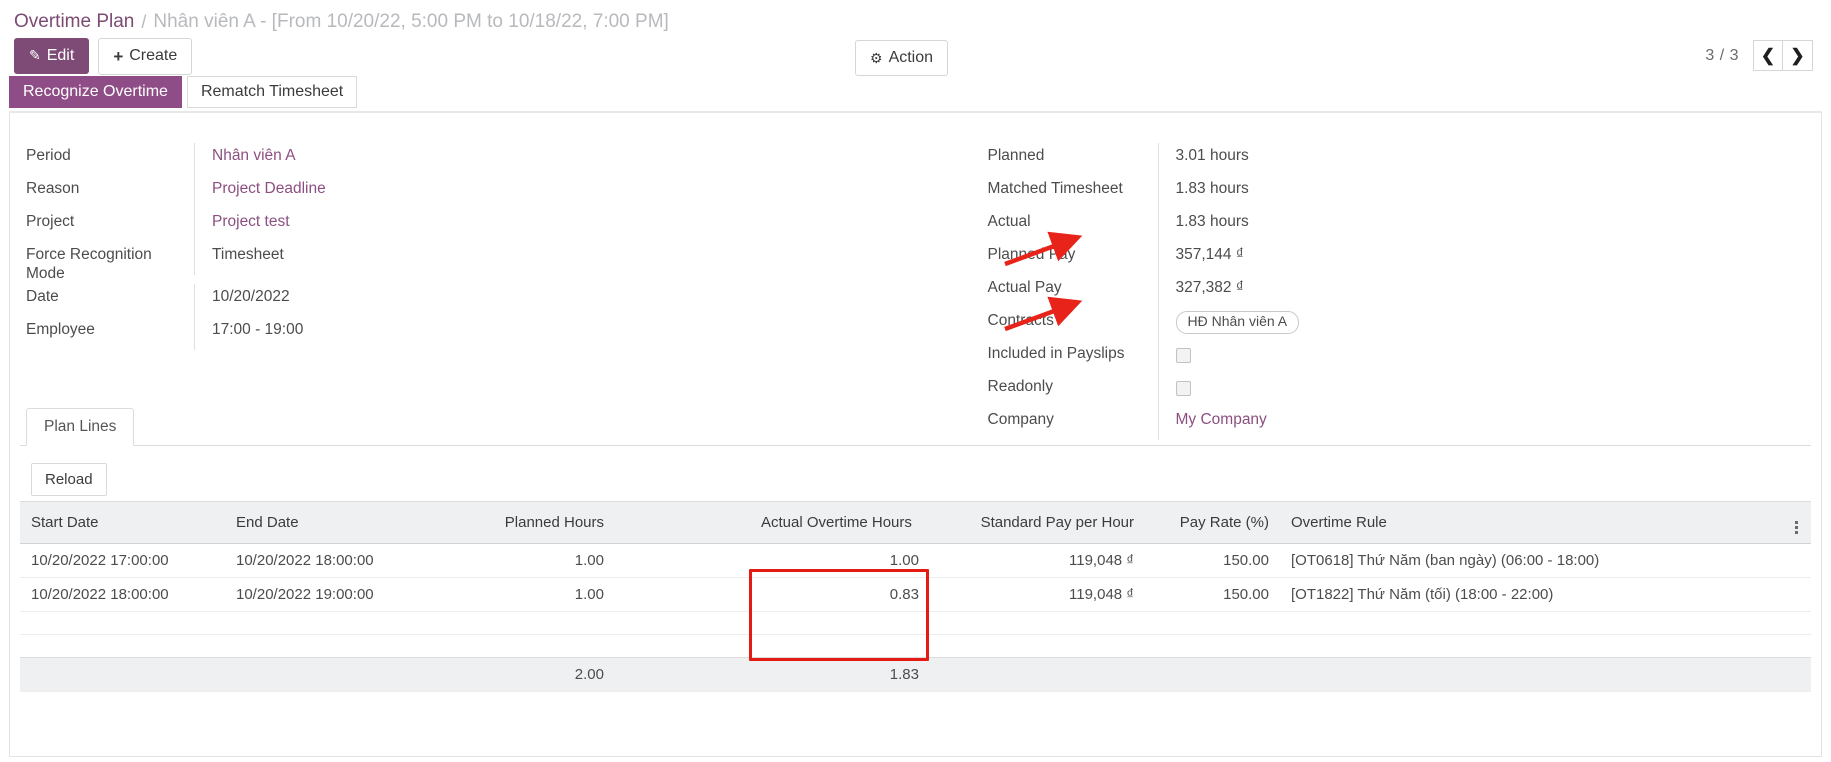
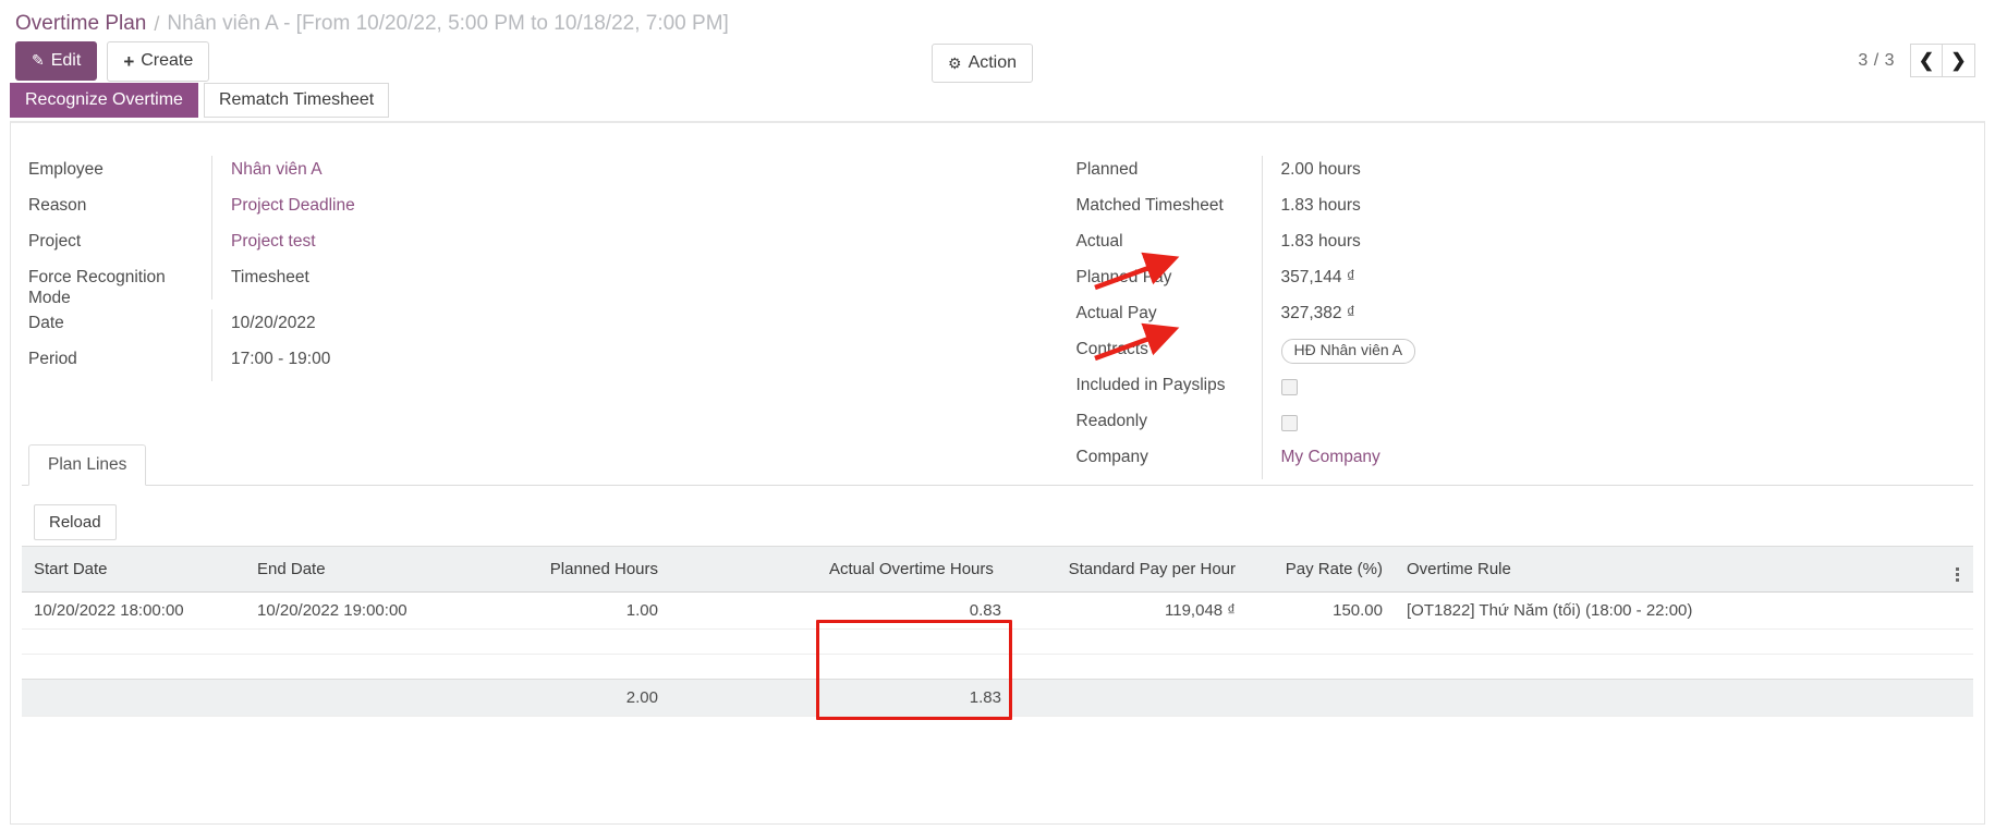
  Overtime Plan
  /
  Nhân viên A - [From 10/20/22, 5:00 PM to 10/18/22, 7:00 PM]
  ✎
  Edit
  +
  Create
  ⚙
  Action
  3 / 3
  ❮
  ❯
  Recognize Overtime
  Rematch Timesheet
- Period
+ Employee
  Nhân viên A
  Reason
  Project Deadline
  Project
  Project test
  Force Recognition Mode
  Timesheet
  Date
  10/20/2022
- Employee
+ Period
  17:00 - 19:00
  Planned
- 3.01 hours
+ 2.00 hours
  Matched Timesheet
  1.83 hours
  Actual
  1.83 hours
  Plannd Pay
  357,144 ₫
  Actual Pay
  327,382 ₫
  Contcts
  HĐ Nhân viên A
  Included in Payslips
  Readonly
  Company
  My Company
  Plan Lines
  Reload
  Start Date	End Date	Planned Hours		Actual Overtime Hours	Standard Pay per Hour	Pay Rate (%)	Overtime Rule
- 10/20/2022 17:00:00	10/20/2022 18:00:00	1.00		1.00	119,048 ₫	150.00	[OT0618] Thứ Năm (ban ngày) (06:00 - 18:00)
  10/20/2022 18:00:00	10/20/2022 19:00:00	1.00		0.83	119,048 ₫	150.00	[OT1822] Thứ Năm (tối) (18:00 - 22:00)
  		2.00		1.83
